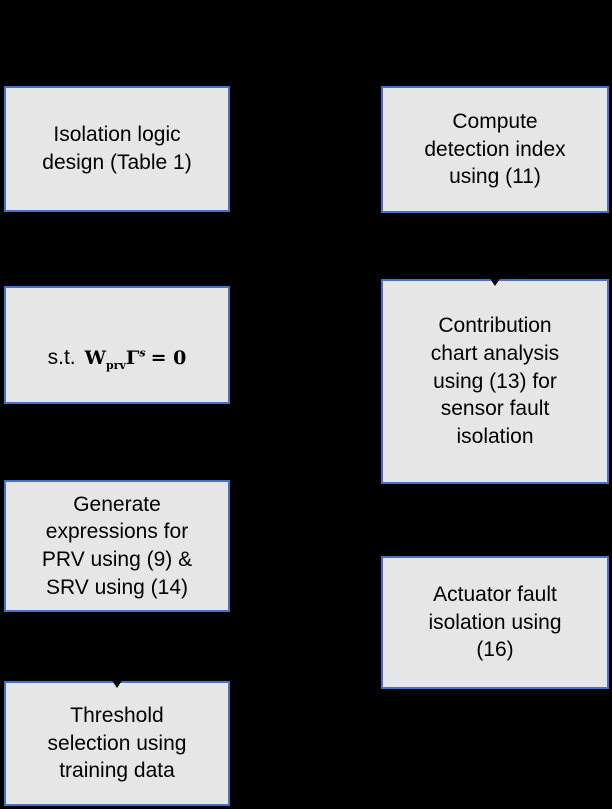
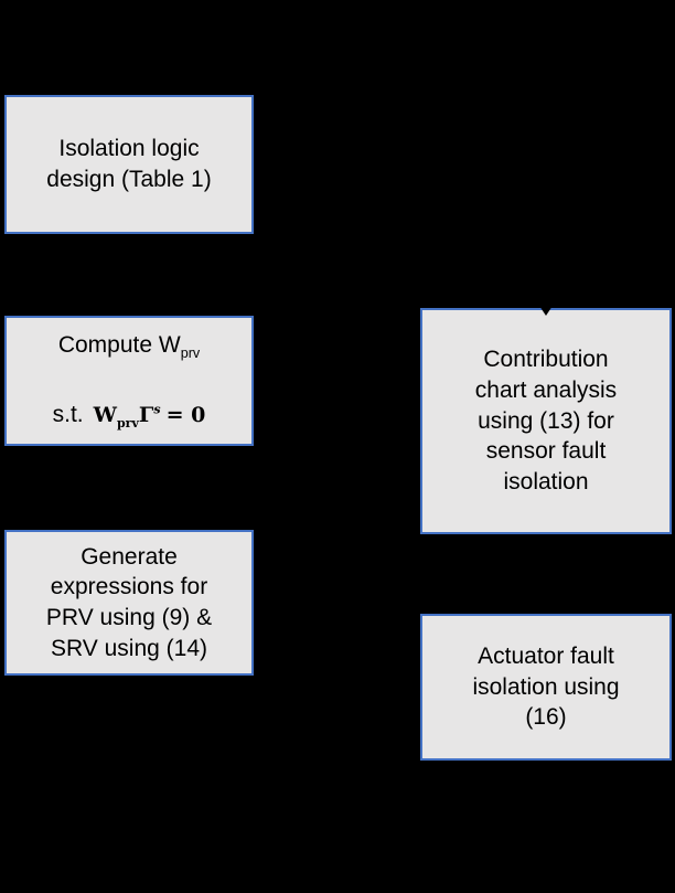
  Isolation logic
  design (Table 1)
+ Compute Wprv
  s.t. WprvΓs = 0
  Generate
  expressions for
  PRV using (9) &
  SRV using (14)
- Threshold
- selection using
- training data
- Compute
- detection index
- using (11)
  Contribution
  chart analysis
  using (13) for
  sensor fault
  isolation
  Actuator fault
  isolation using
  (16)
